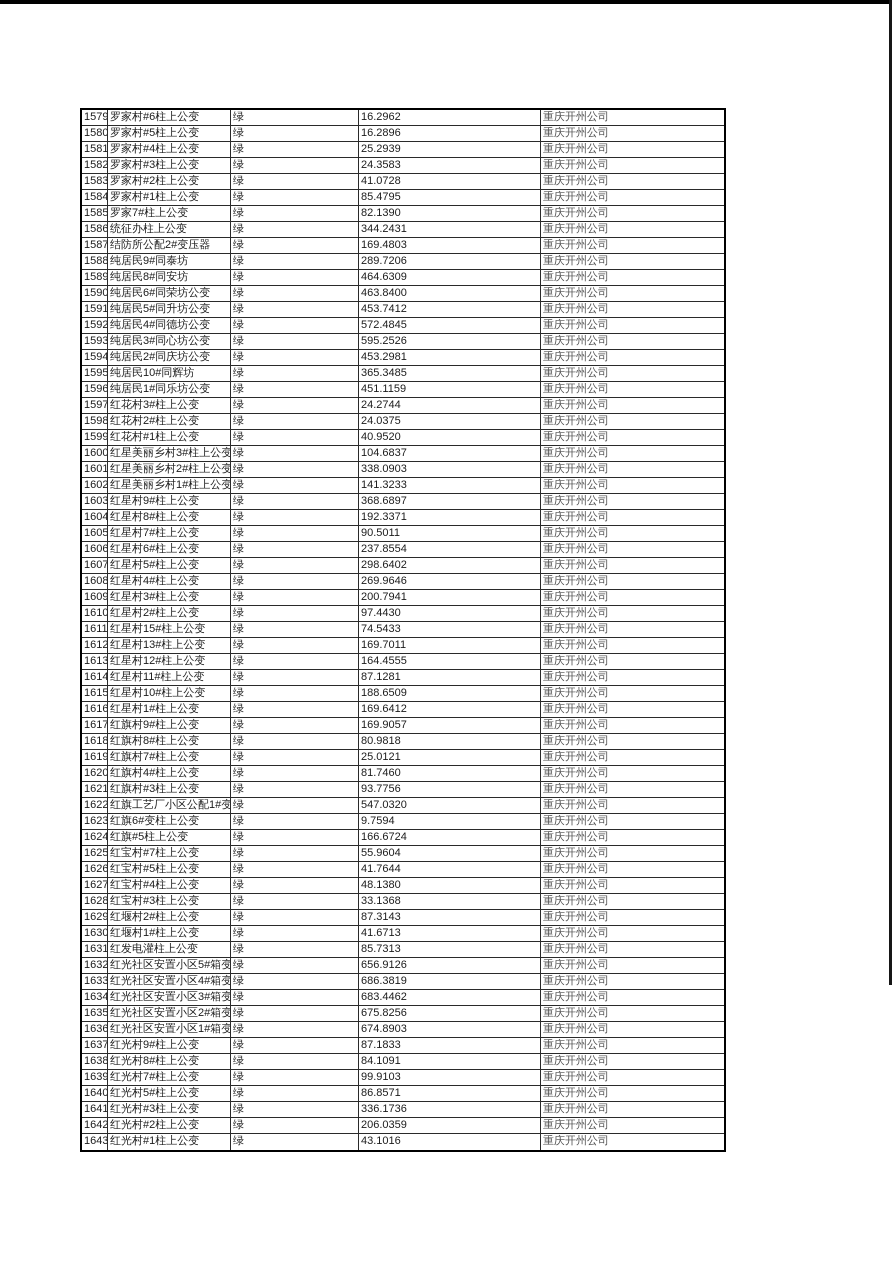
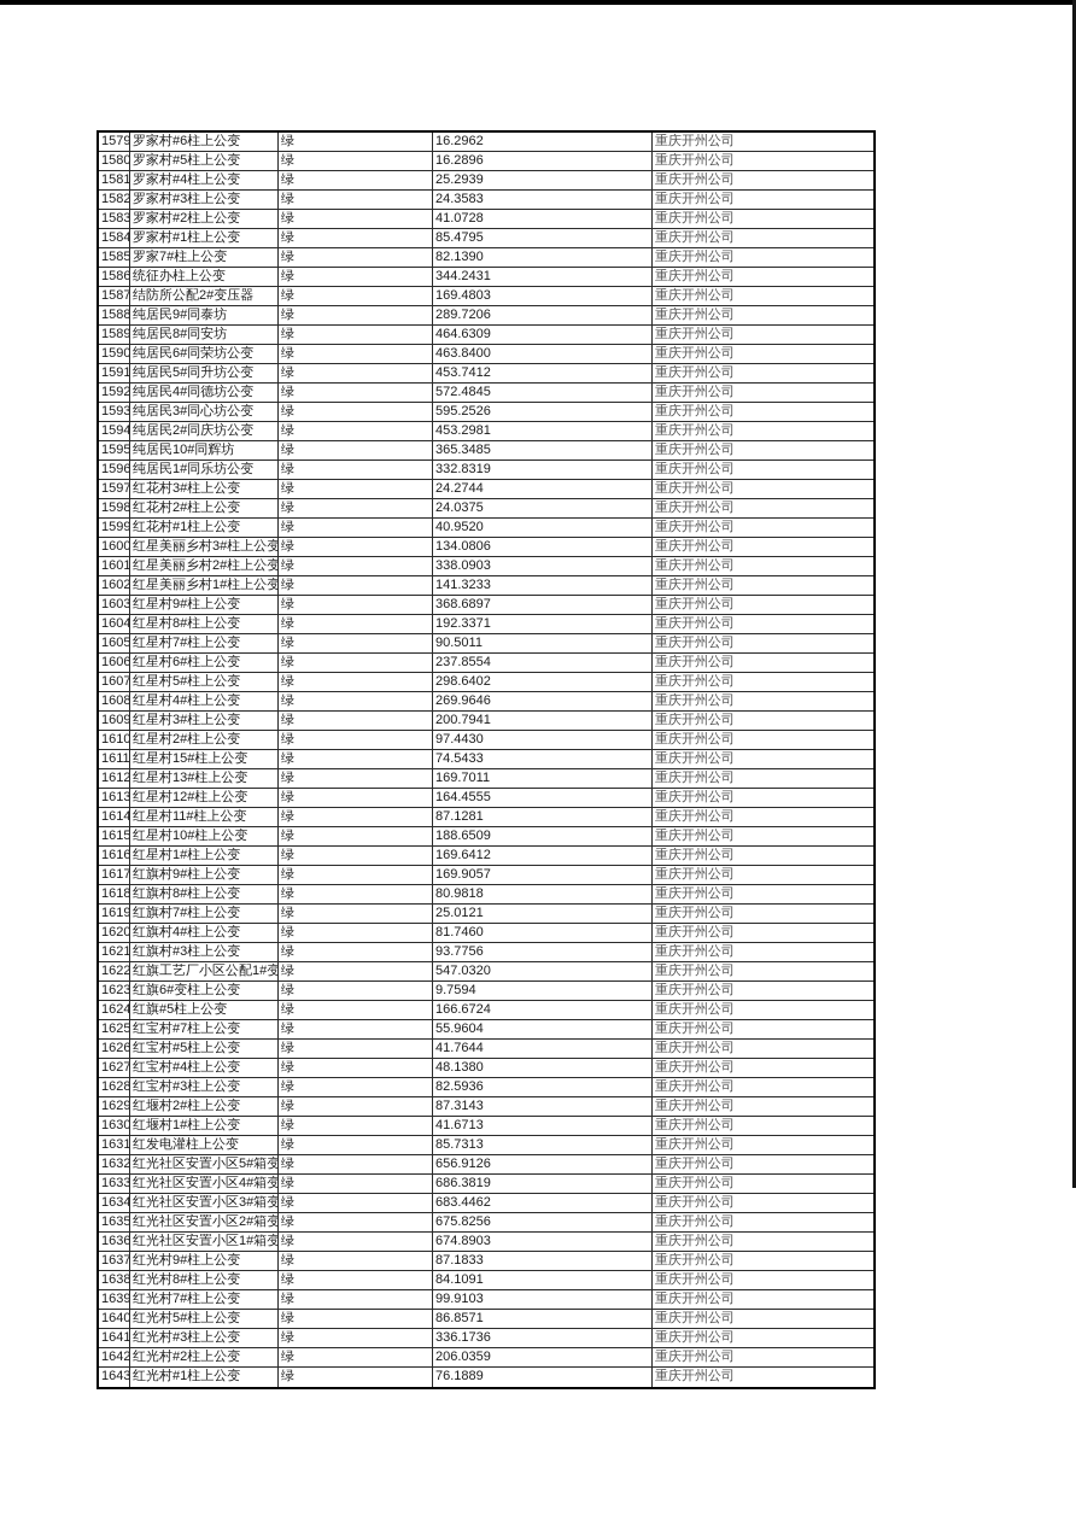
  1579
  罗家村#6柱上公变
  绿
  16.2962
  重庆开州公司
  1580
  罗家村#5柱上公变
  绿
  16.2896
  重庆开州公司
  1581
  罗家村#4柱上公变
  绿
  25.2939
  重庆开州公司
  1582
  罗家村#3柱上公变
  绿
  24.3583
  重庆开州公司
  1583
  罗家村#2柱上公变
  绿
  41.0728
  重庆开州公司
  1584
  罗家村#1柱上公变
  绿
  85.4795
  重庆开州公司
  1585
  罗家7#柱上公变
  绿
  82.1390
  重庆开州公司
  1586
  统征办柱上公变
  绿
  344.2431
  重庆开州公司
  1587
  结防所公配2#变压器
  绿
  169.4803
  重庆开州公司
  1588
  纯居民9#同泰坊
  绿
  289.7206
  重庆开州公司
  1589
  纯居民8#同安坊
  绿
  464.6309
  重庆开州公司
  1590
  纯居民6#同荣坊公变
  绿
  463.8400
  重庆开州公司
  1591
  纯居民5#同升坊公变
  绿
  453.7412
  重庆开州公司
  1592
  纯居民4#同德坊公变
  绿
  572.4845
  重庆开州公司
  1593
  纯居民3#同心坊公变
  绿
  595.2526
  重庆开州公司
  1594
  纯居民2#同庆坊公变
  绿
  453.2981
  重庆开州公司
  1595
  纯居民10#同辉坊
  绿
  365.3485
  重庆开州公司
  1596
  纯居民1#同乐坊公变
  绿
- 451.1159
+ 332.8319
  重庆开州公司
  1597
  红花村3#柱上公变
  绿
  24.2744
  重庆开州公司
  1598
  红花村2#柱上公变
  绿
  24.0375
  重庆开州公司
  1599
  红花村#1柱上公变
  绿
  40.9520
  重庆开州公司
  1600
  红星美丽乡村3#柱上公变
  绿
- 104.6837
+ 134.0806
  重庆开州公司
  1601
  红星美丽乡村2#柱上公变
  绿
  338.0903
  重庆开州公司
  1602
  红星美丽乡村1#柱上公变
  绿
  141.3233
  重庆开州公司
  1603
  红星村9#柱上公变
  绿
  368.6897
  重庆开州公司
  1604
  红星村8#柱上公变
  绿
  192.3371
  重庆开州公司
  1605
  红星村7#柱上公变
  绿
  90.5011
  重庆开州公司
  1606
  红星村6#柱上公变
  绿
  237.8554
  重庆开州公司
  1607
  红星村5#柱上公变
  绿
  298.6402
  重庆开州公司
  1608
  红星村4#柱上公变
  绿
  269.9646
  重庆开州公司
  1609
  红星村3#柱上公变
  绿
  200.7941
  重庆开州公司
  1610
  红星村2#柱上公变
  绿
  97.4430
  重庆开州公司
  1611
  红星村15#柱上公变
  绿
  74.5433
  重庆开州公司
  1612
  红星村13#柱上公变
  绿
  169.7011
  重庆开州公司
  1613
  红星村12#柱上公变
  绿
  164.4555
  重庆开州公司
  1614
  红星村11#柱上公变
  绿
  87.1281
  重庆开州公司
  1615
  红星村10#柱上公变
  绿
  188.6509
  重庆开州公司
  1616
  红星村1#柱上公变
  绿
  169.6412
  重庆开州公司
  1617
  红旗村9#柱上公变
  绿
  169.9057
  重庆开州公司
  1618
  红旗村8#柱上公变
  绿
  80.9818
  重庆开州公司
  1619
  红旗村7#柱上公变
  绿
  25.0121
  重庆开州公司
  1620
  红旗村4#柱上公变
  绿
  81.7460
  重庆开州公司
  1621
  红旗村#3柱上公变
  绿
  93.7756
  重庆开州公司
  1622
  红旗工艺厂小区公配1#变
  绿
  547.0320
  重庆开州公司
  1623
  红旗6#变柱上公变
  绿
  9.7594
  重庆开州公司
  1624
  红旗#5柱上公变
  绿
  166.6724
  重庆开州公司
  1625
  红宝村#7柱上公变
  绿
  55.9604
  重庆开州公司
  1626
  红宝村#5柱上公变
  绿
  41.7644
  重庆开州公司
  1627
  红宝村#4柱上公变
  绿
  48.1380
  重庆开州公司
  1628
  红宝村#3柱上公变
  绿
- 33.1368
+ 82.5936
  重庆开州公司
  1629
  红堰村2#柱上公变
  绿
  87.3143
  重庆开州公司
  1630
  红堰村1#柱上公变
  绿
  41.6713
  重庆开州公司
  1631
  红发电灌柱上公变
  绿
  85.7313
  重庆开州公司
  1632
  红光社区安置小区5#箱变
  绿
  656.9126
  重庆开州公司
  1633
  红光社区安置小区4#箱变
  绿
  686.3819
  重庆开州公司
  1634
  红光社区安置小区3#箱变
  绿
  683.4462
  重庆开州公司
  1635
  红光社区安置小区2#箱变
  绿
  675.8256
  重庆开州公司
  1636
  红光社区安置小区1#箱变
  绿
  674.8903
  重庆开州公司
  1637
  红光村9#柱上公变
  绿
  87.1833
  重庆开州公司
  1638
  红光村8#柱上公变
  绿
  84.1091
  重庆开州公司
  1639
  红光村7#柱上公变
  绿
  99.9103
  重庆开州公司
  1640
  红光村5#柱上公变
  绿
  86.8571
  重庆开州公司
  1641
  红光村#3柱上公变
  绿
  336.1736
  重庆开州公司
  1642
  红光村#2柱上公变
  绿
  206.0359
  重庆开州公司
  1643
  红光村#1柱上公变
  绿
- 43.1016
+ 76.1889
  重庆开州公司
